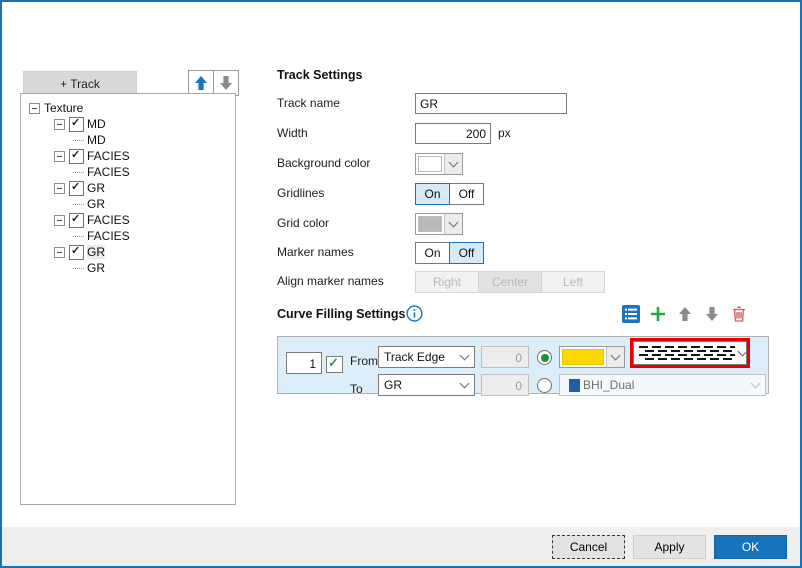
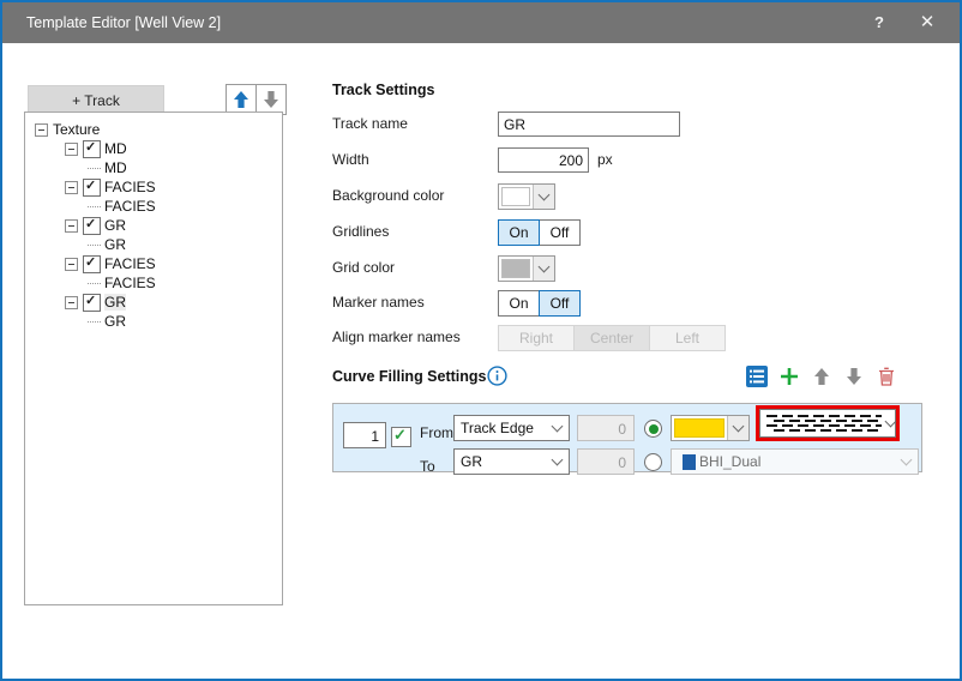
+ Template Editor [Well View 2]
+ ?
+ ✕
  + Track
  Texture
  MD
  MD
  FACIES
  FACIES
  GR
  GR
  FACIES
  FACIES
  GR
  GR
  Track Settings
  Track name
  GR
  Width
  200
  px
  Background color
  Gridlines
  On
  Off
  Grid color
  Marker names
  On
  Off
  Align marker names
  Right
  Center
  Left
  Curve Filling Settings
  1
  From
  To
  Track Edge
  0
  GR
  0
  BHI_Dual
- Cancel
- Apply
- OK
